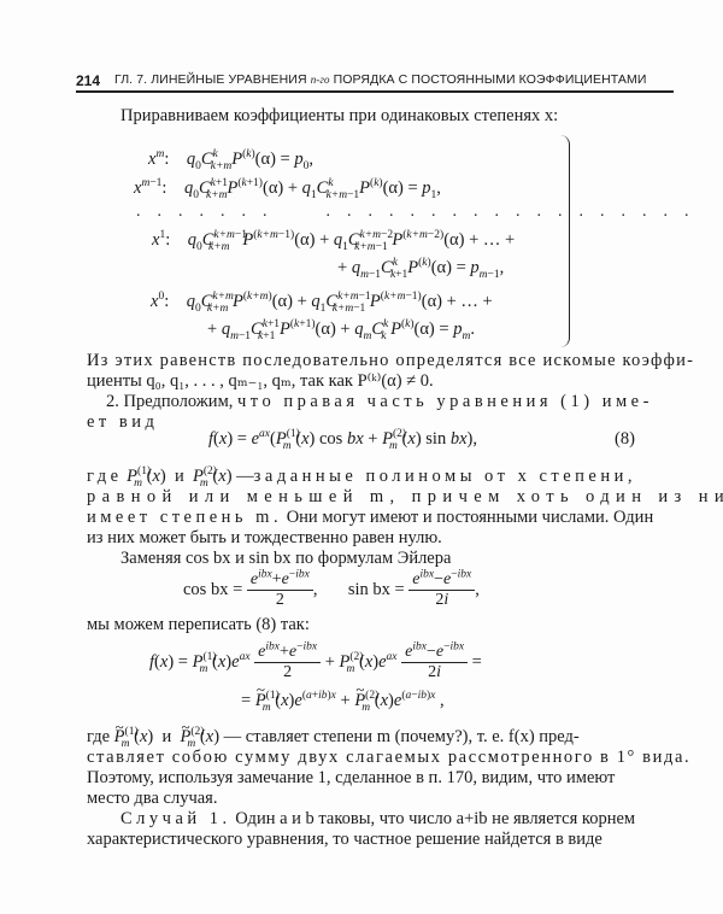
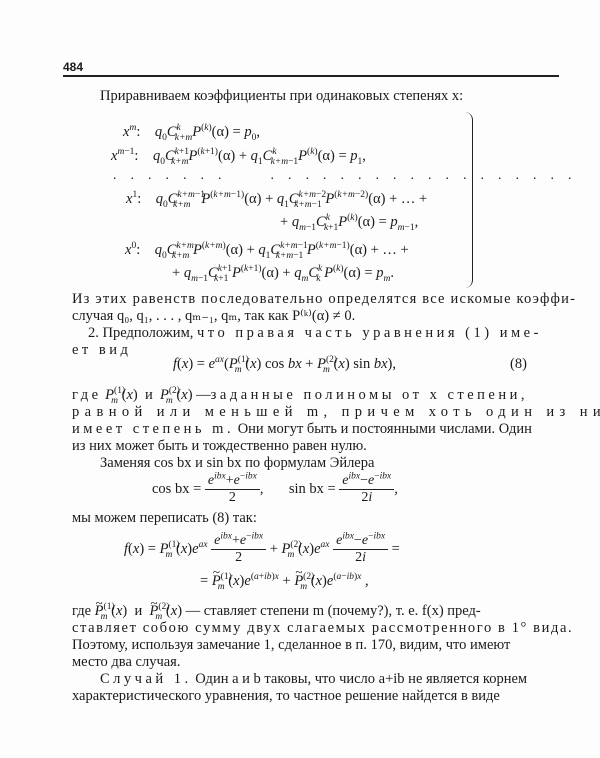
- 214
+ 484
- ГЛ. 7. ЛИНЕЙНЫЕ УРАВНЕНИЯ n-го ПОРЯДКА С ПОСТОЯННЫМИ КОЭФФИЦИЕНТАМИ
  Приравниваем коэффициенты при одинаковых степенях x:
  xm: q0Ckk+mP(k)(α) = p0,
  xm−1: q0Ck+1k+mP(k+1)(α) + q1Ckk+m−1P(k)(α) = p1,
  ....... ..................
  x1: q0Ck+m−1k+m P(k+m−1)(α) + q1Ck+m−2k+m−1 P(k+m−2)(α) + … +
  + qm−1Ckk+1P(k)(α) = pm−1,
  x0: q0Ck+mk+m P(k+m)(α) + q1Ck+m−1k+m−1 P(k+m−1)(α) + … +
  + qm−1Ck+1k+1 P(k+1)(α) + qmCkk P(k)(α) = pm.
  Из этих равенств последовательно определятся все искомые коэффи-
- циенты q₀, q₁, . . . , qₘ₋₁, qₘ, так как P⁽ᵏ⁾(α) ≠ 0.
+ случая q₀, q₁, . . . , qₘ₋₁, qₘ, так как P⁽ᵏ⁾(α) ≠ 0.
  2. Предположим, что правая часть уравнения (1) име-
  ет вид
  f(x) = eax(P(1)m (x) cos bx + P(2)m (x) sin bx),
  (8)
  где P(1)m (x) и P(2)m (x) —заданные полиномы от x степени,
  равной или меньшей m, причем хоть один из ни
- имеет степень m. Они могут имеют и постоянными числами. Один
+ имеет степень m. Они могут быть и постоянными числами. Один
  из них может быть и тождественно равен нулю.
  Заменяя cos bx и sin bx по формулам Эйлера
  cos bx =
  eibx+e−ibx
  2
  , sin bx =
  eibx−e−ibx
  2i
  ,
  мы можем переписать (8) так:
  f(x) = P(1)m (x)eax
  eibx+e−ibx
  2
  + P(2)m (x)eax
  eibx−e−ibx
  2i
  =
  = P(1)m (x)e(a+ib)x + P(2)m (x)e(a−ib)x ,
  где P(1)m (x) и P(2)m (x) — ставляет степени m (почему?), т. е. f(x) пред-
  ставляет собою сумму двух слагаемых рассмотренного в 1° вида.
  Поэтому, используя замечание 1, сделанное в п. 170, видим, что имеют
  место два случая.
  Случай 1. Один a и b таковы, что число a+ib не является корнем
  характеристического уравнения, то частное решение найдется в виде
